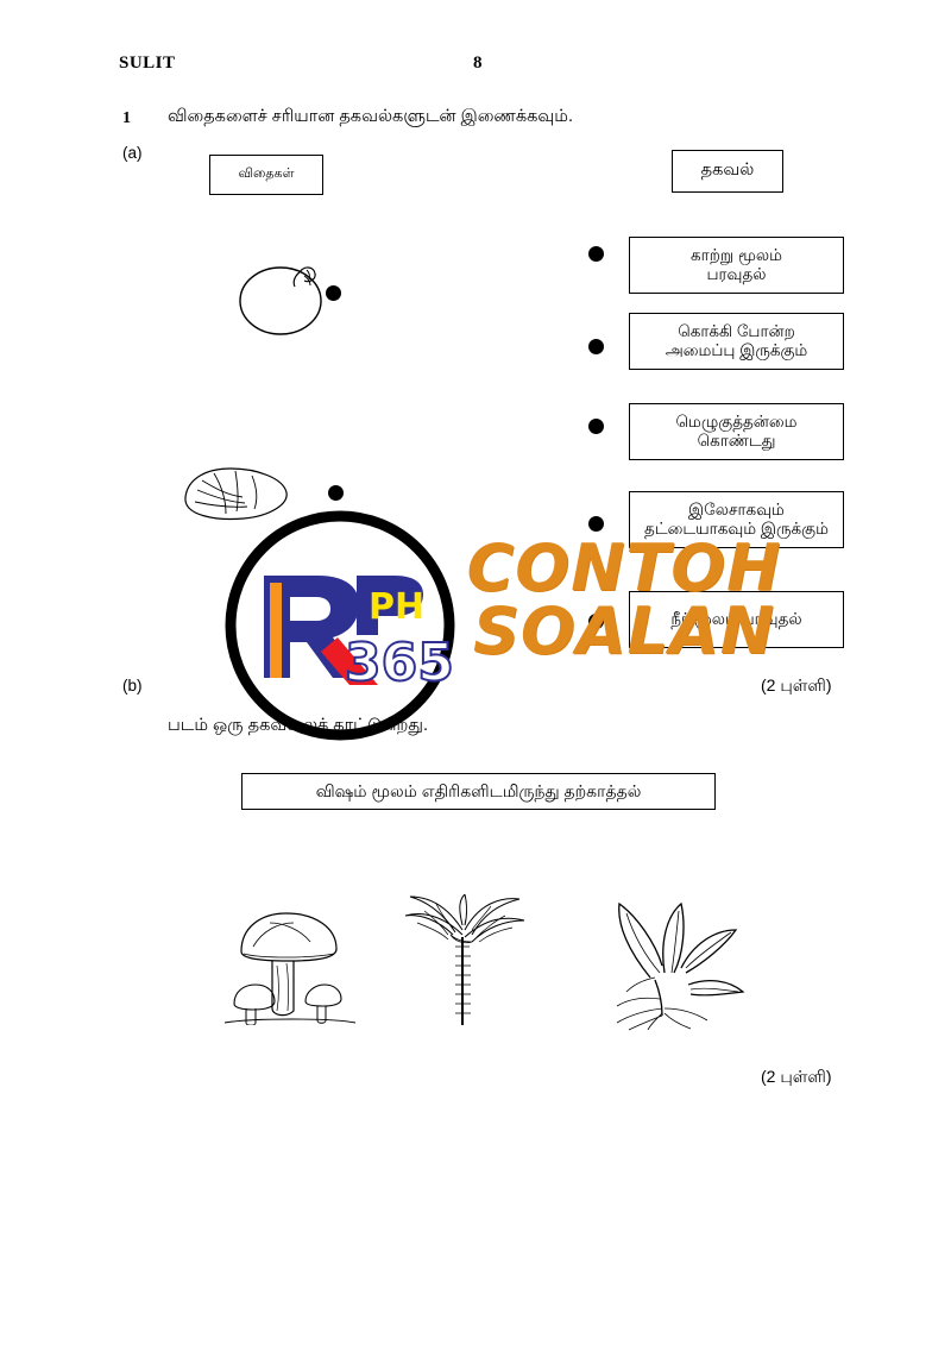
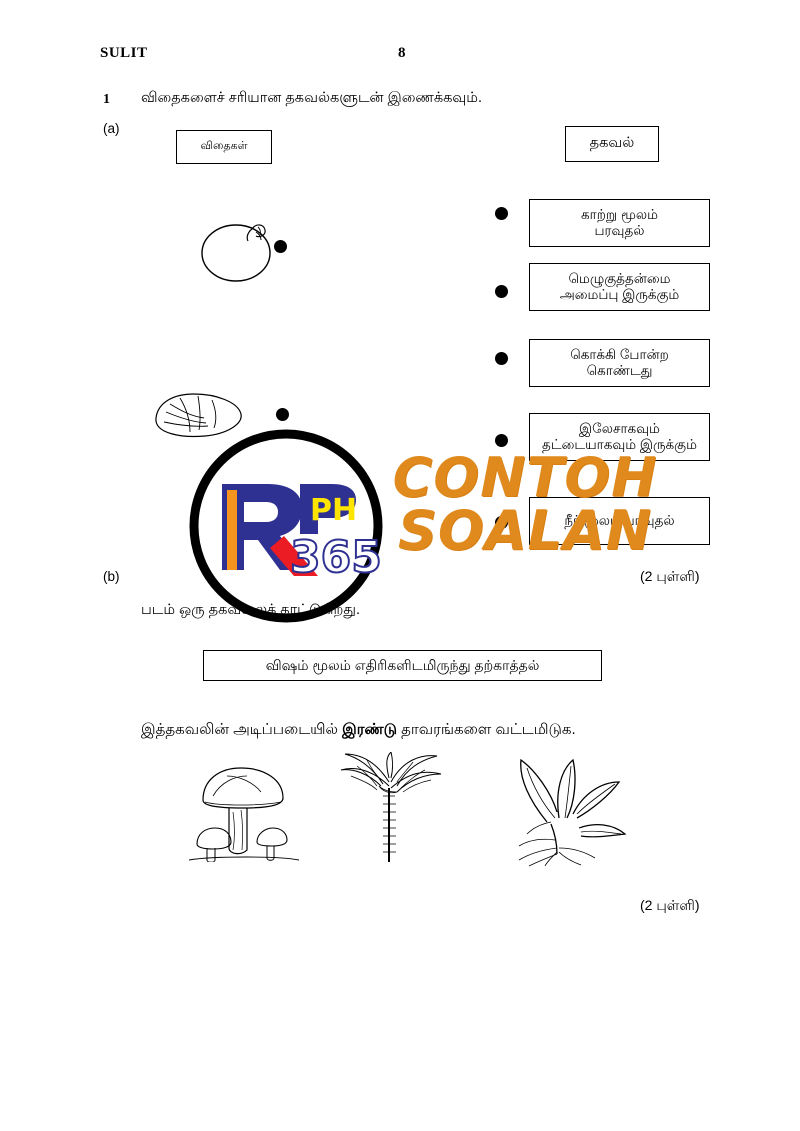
  SULIT
  8
  1
  விதைகளைச் சரியான தகவல்களுடன் இணைக்கவும்.
  (a)
  விதைகள்
  தகவல்
  காற்று மூலம்
  பரவுதல்
- கொக்கி போன்ற
+ மெழுகுத்தன்மை
  அமைப்பு இருக்கும்
- மெழுகுத்தன்மை
+ கொக்கி போன்ற
  கொண்டது
  இலேசாகவும்
  தட்டையாகவும் இருக்கும்
  நீர் மூலம் பரவுதல்
  (2 புள்ளி)
  (b)
  படம் ஒரு தகவக் காட்றது.
  விஷம் மூலம் எதிரிகளிடமிருந்து தற்காத்தல்
+ இத்தகவலின் அடிப்படையில் இரண்டு தாவரங்களை வட்டமிடுக.
  (2 புள்ளி)
  PH
  365
  CONTOH
  SOALAN
